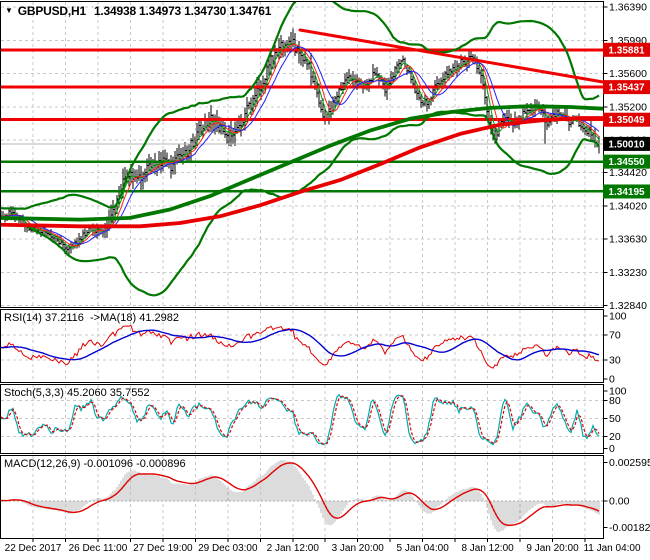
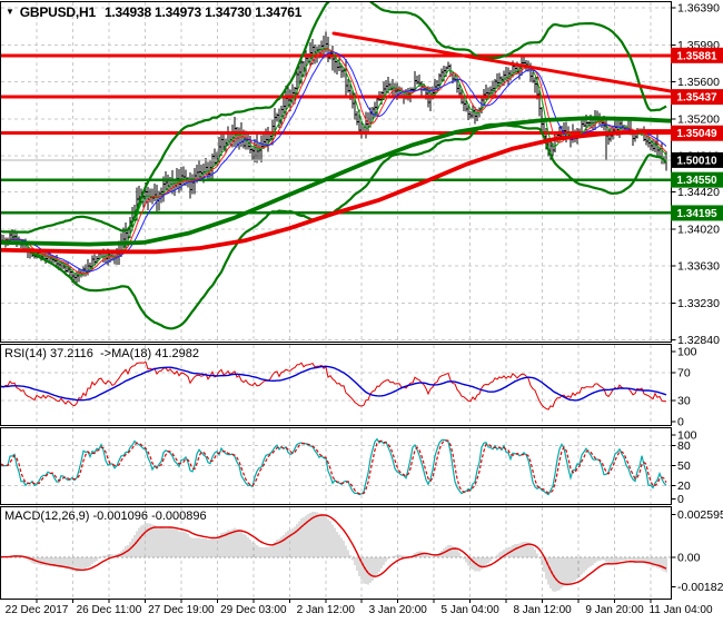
  1.36390
  1.35990
  1.35600
  1.35200
  1.34420
  1.34020
  1.33630
  1.33230
  1.32840
  1.35881
  1.35437
  1.35049
  1.34550
  1.34195
  1.50010
  100
  70
  30
  0
  100
  80
  50
  20
  0
  0.00259
  0.00
  -0.00182
  22 Dec 2017
  26 Dec 11:00
  27 Dec 19:00
  29 Dec 03:00
  2 Jan 12:00
  3 Jan 20:00
  5 Jan 04:00
  8 Jan 12:00
  9 Jan 20:00
  11 Jan 04:00
  ▼
  GBPUSD,H1
  1.34938 1.34973 1.34730 1.34761
  RSI(14) 37.2116 ->MA(18) 41.2982
- Stoch(5,3,3) 45.2060 35.7552
  MACD(12,26,9) -0.001096 -0.000896
